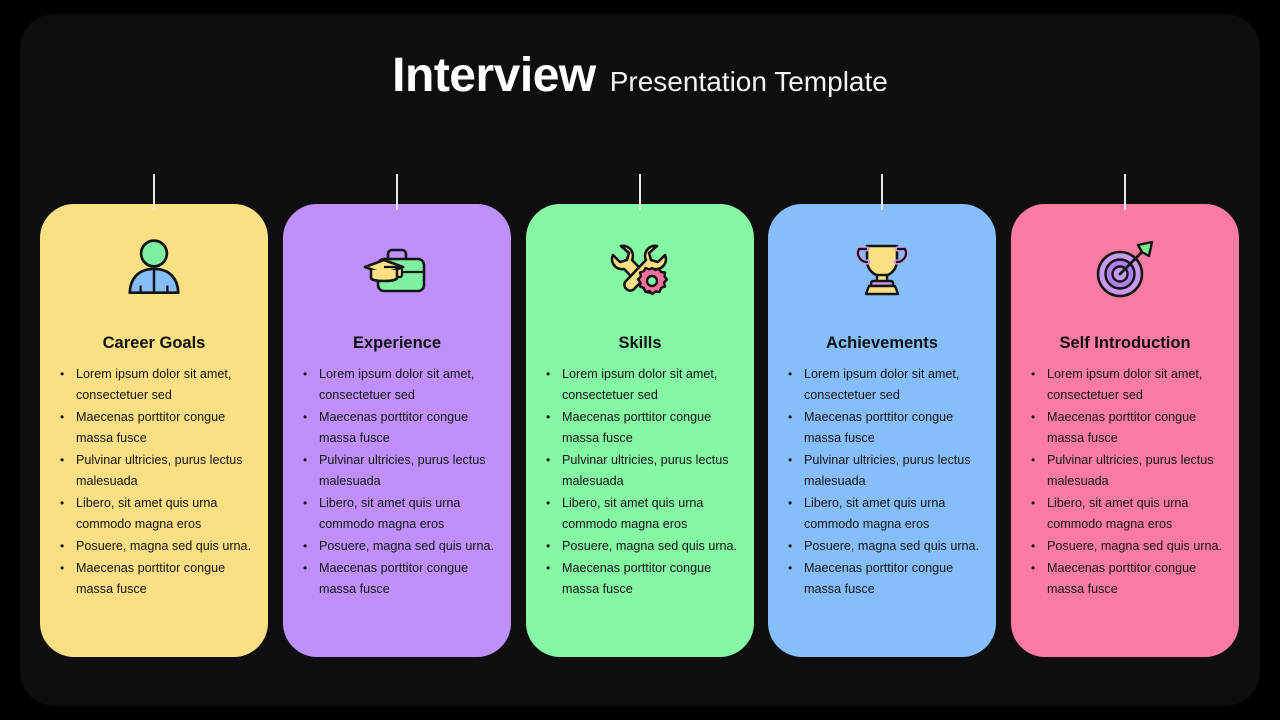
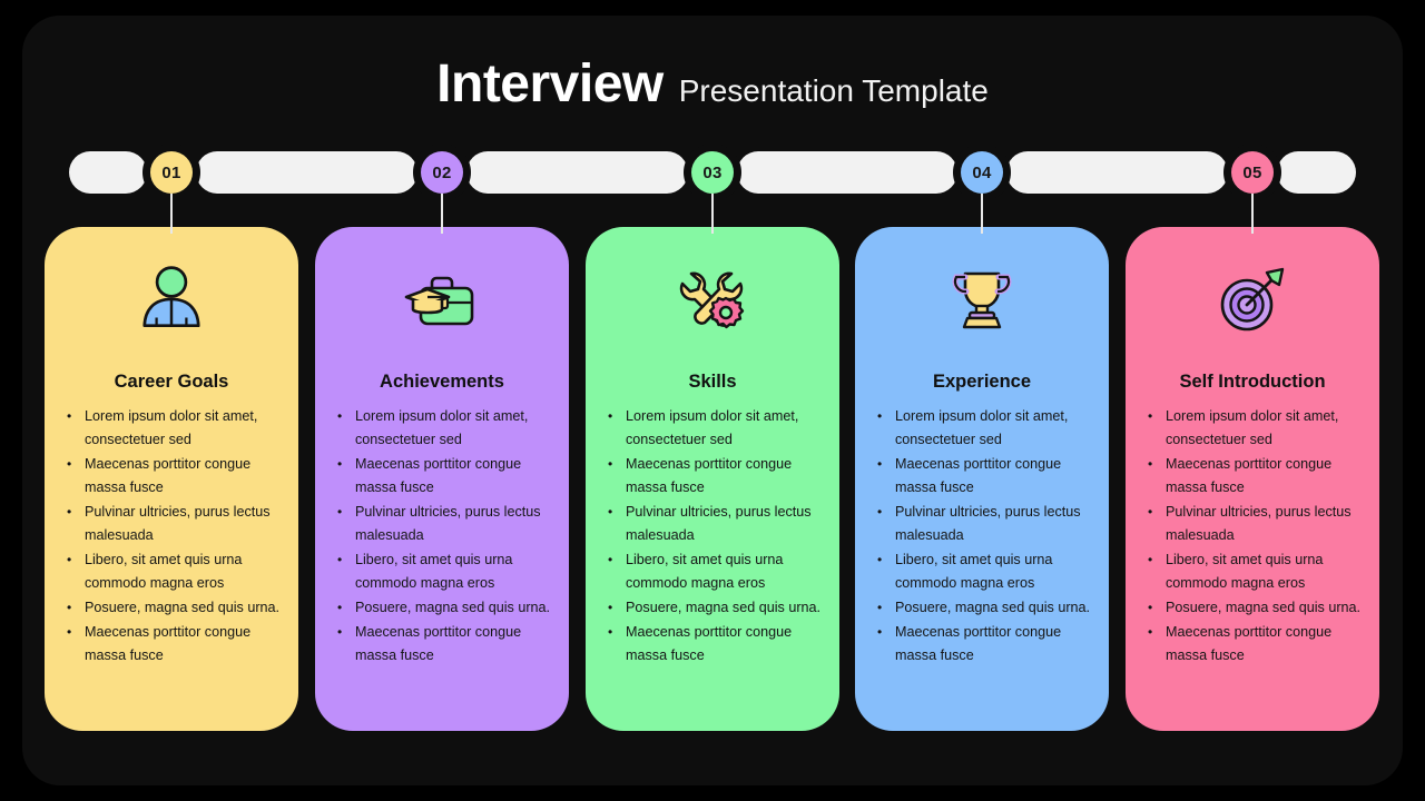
  Interview Presentation Template
+ 01
+ 02
+ 03
+ 04
+ 05
  Career Goals
  Lorem ipsum dolor sit amet, consectetuer sed
  Maecenas porttitor congue massa fusce
  Pulvinar ultricies, purus lectus malesuada
  Libero, sit amet quis urna commodo magna eros
  Posuere, magna sed quis urna.
  Maecenas porttitor congue massa fusce
- Experience
+ Achievements
  Lorem ipsum dolor sit amet, consectetuer sed
  Maecenas porttitor congue massa fusce
  Pulvinar ultricies, purus lectus malesuada
  Libero, sit amet quis urna commodo magna eros
  Posuere, magna sed quis urna.
  Maecenas porttitor congue massa fusce
  Skills
  Lorem ipsum dolor sit amet, consectetuer sed
  Maecenas porttitor congue massa fusce
  Pulvinar ultricies, purus lectus malesuada
  Libero, sit amet quis urna commodo magna eros
  Posuere, magna sed quis urna.
  Maecenas porttitor congue massa fusce
- Achievements
+ Experience
  Lorem ipsum dolor sit amet, consectetuer sed
  Maecenas porttitor congue massa fusce
  Pulvinar ultricies, purus lectus malesuada
  Libero, sit amet quis urna commodo magna eros
  Posuere, magna sed quis urna.
  Maecenas porttitor congue massa fusce
  Self Introduction
  Lorem ipsum dolor sit amet, consectetuer sed
  Maecenas porttitor congue massa fusce
  Pulvinar ultricies, purus lectus malesuada
  Libero, sit amet quis urna commodo magna eros
  Posuere, magna sed quis urna.
  Maecenas porttitor congue massa fusce
